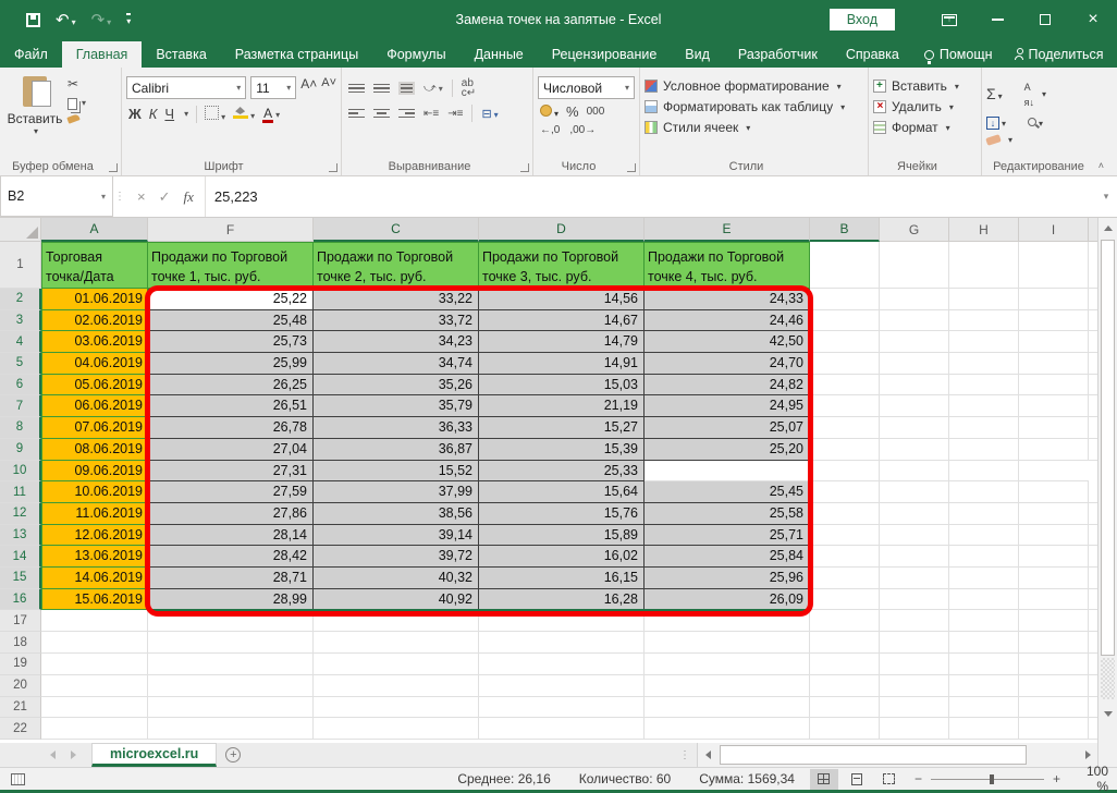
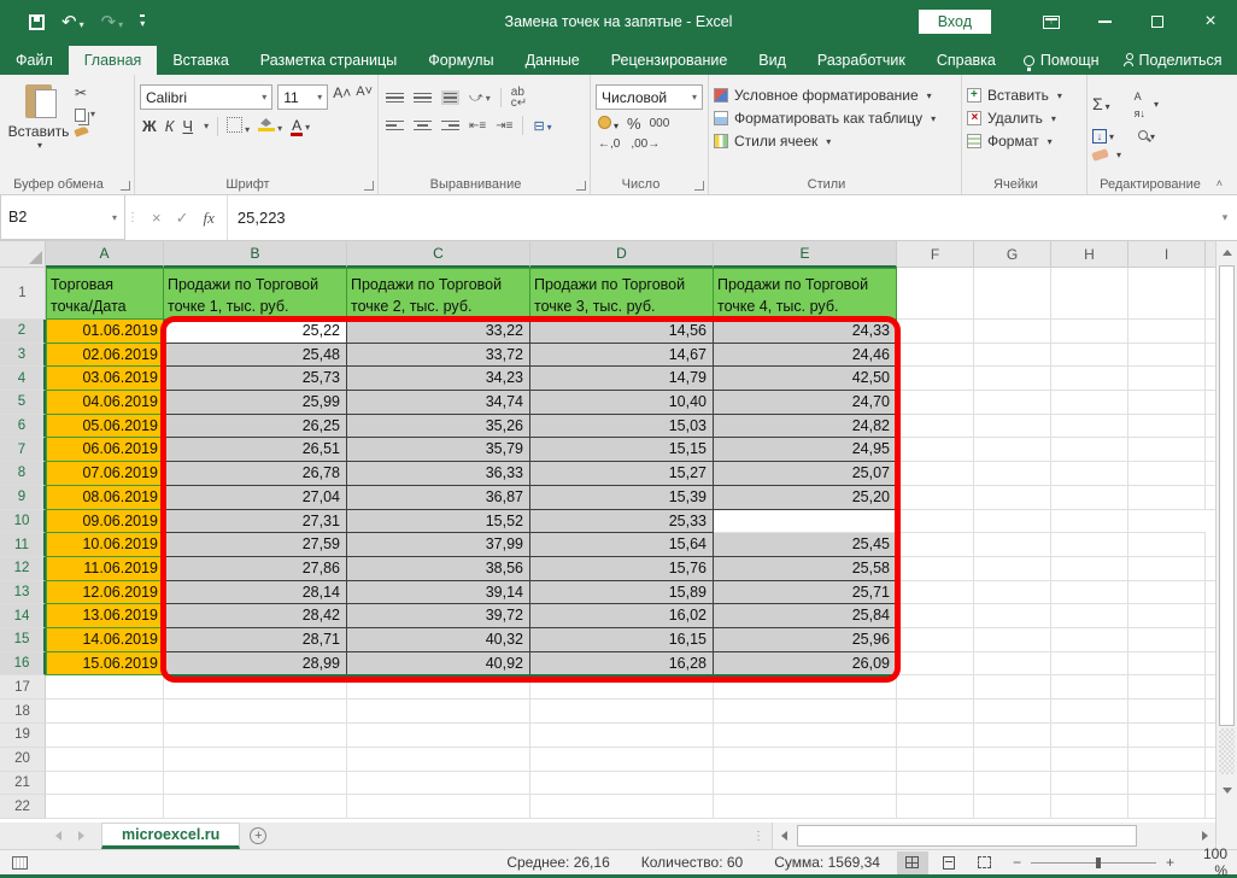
  ↶ ▾
  ↷ ▾
  ▾
  Замена точек на запятые - Excel
  Вход
  ×
  Файл
  Главная
  Вставка
  Разметка страницы
  Формулы
  Данные
  Рецензирование
  Вид
  Разработчик
  Справка
  Помощн
  Поделиться
  Вставить
  ▾
  ✂
  ▾
  Буфер обмена
  Calibri
  ▾
  11
  ▾
  А˄
  А˅
  Ж
  К
  Ч
  ▾
  ▾
  ▾
  А ▾
  Шрифт
  ⤻ ▾
  ab
  c↵
  ⇤≡
  ⇥≡
  ⊟ ▾
  Выравнивание
  Числовой
  ▾
  ▾
  %
  000
  ←,0
  ,00→
  Число
  Условное форматирование
  ▾
  Форматировать как таблицу
  ▾
  Стили ячеек
  ▾
  Стили
  Вставить
  ▾
  Удалить
  ▾
  Формат
  ▾
  Ячейки
  Σ ▾
  А
  я↓
  ▾
  ↓ ▾
  ▾
  ▾
  Редактирование
  ˄
  B2
  ▾
  ⋮
  ×
  ✓
  fx
  25,223
  ▾
  A
- F
+ B
  C
  D
  E
- B
+ F
  G
  H
  I
  1
  Торговая точка/Дата
  Продажи по Торговой точке 1, тыс. руб.
  Продажи по Торговой точке 2, тыс. руб.
  Продажи по Торговой точке 3, тыс. руб.
  Продажи по Торговой точке 4, тыс. руб.
  2
  01.06.2019
  25,22
  33,22
  14,56
  24,33
  3
  02.06.2019
  25,48
  33,72
  14,67
  24,46
  4
  03.06.2019
  25,73
  34,23
  14,79
  42,50
  5
  04.06.2019
  25,99
  34,74
- 14,91
+ 10,40
  24,70
  6
  05.06.2019
  26,25
  35,26
  15,03
  24,82
  7
  06.06.2019
  26,51
  35,79
- 21,19
+ 15,15
  24,95
  8
  07.06.2019
  26,78
  36,33
  15,27
  25,07
  9
  08.06.2019
  27,04
  36,87
  15,39
  25,20
  10
  09.06.2019
  27,31
  15,52
  25,33
  11
  10.06.2019
  27,59
  37,99
  15,64
  25,45
  12
  11.06.2019
  27,86
  38,56
  15,76
  25,58
  13
  12.06.2019
  28,14
  39,14
  15,89
  25,71
  14
  13.06.2019
  28,42
  39,72
  16,02
  25,84
  15
  14.06.2019
  28,71
  40,32
  16,15
  25,96
  16
  15.06.2019
  28,99
  40,92
  16,28
  26,09
  17
  18
  19
  20
  21
  22
  microexcel.ru
  +
  ⋮
  Среднее: 26,16
  Количество: 60
  Сумма: 1569,34
  −
  +
  100 %
